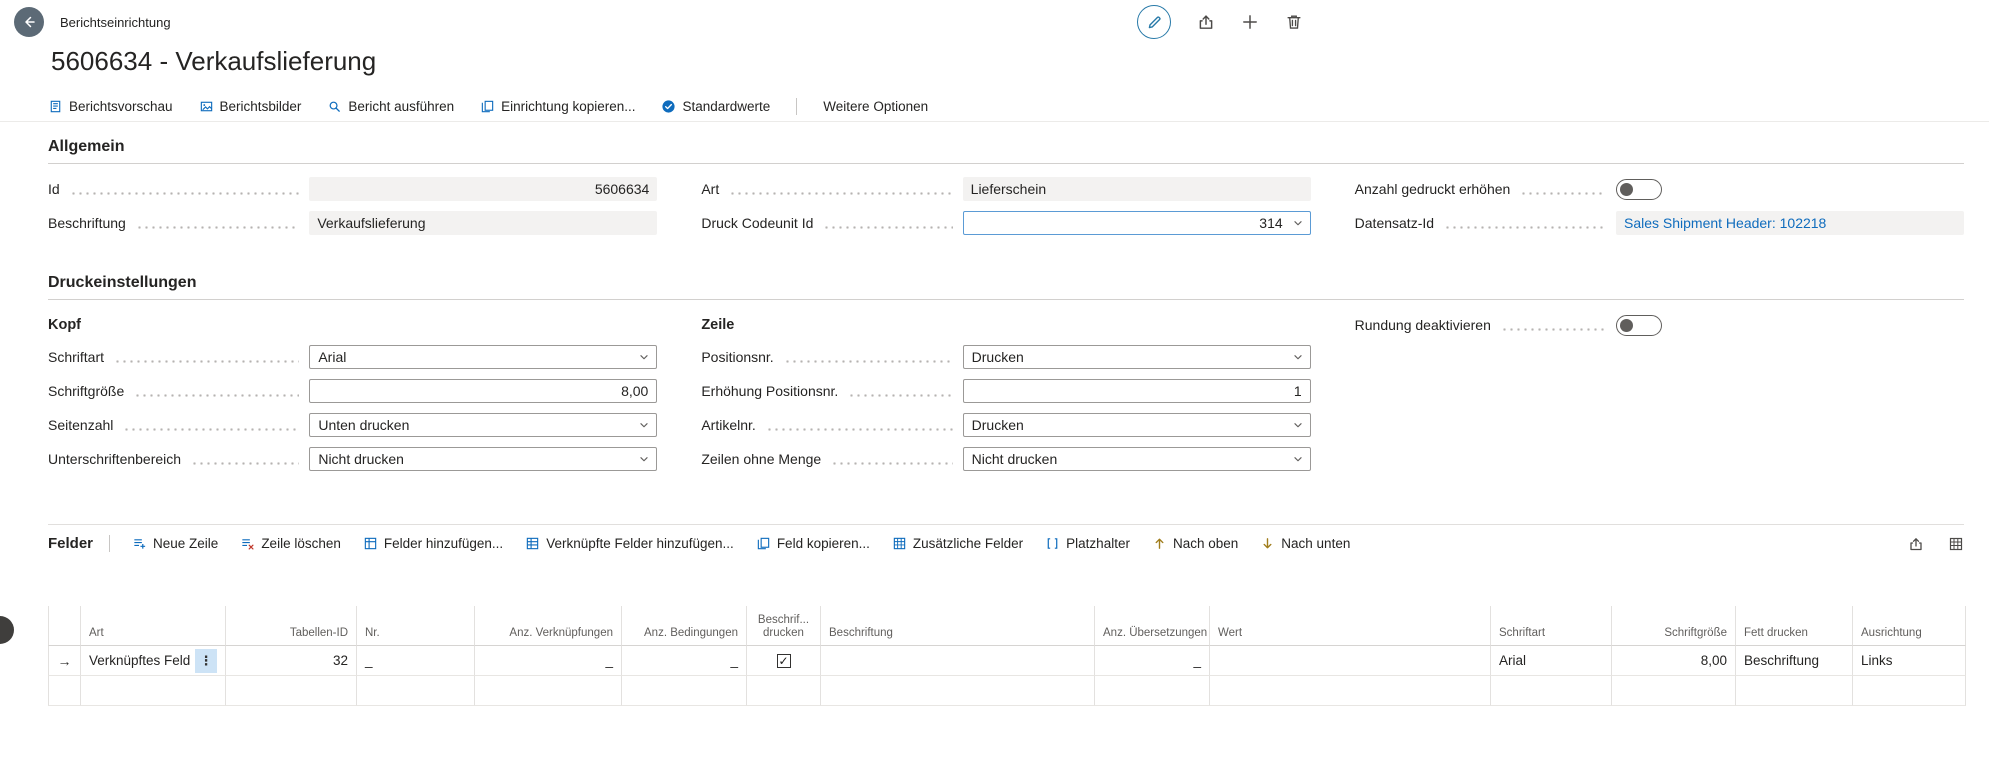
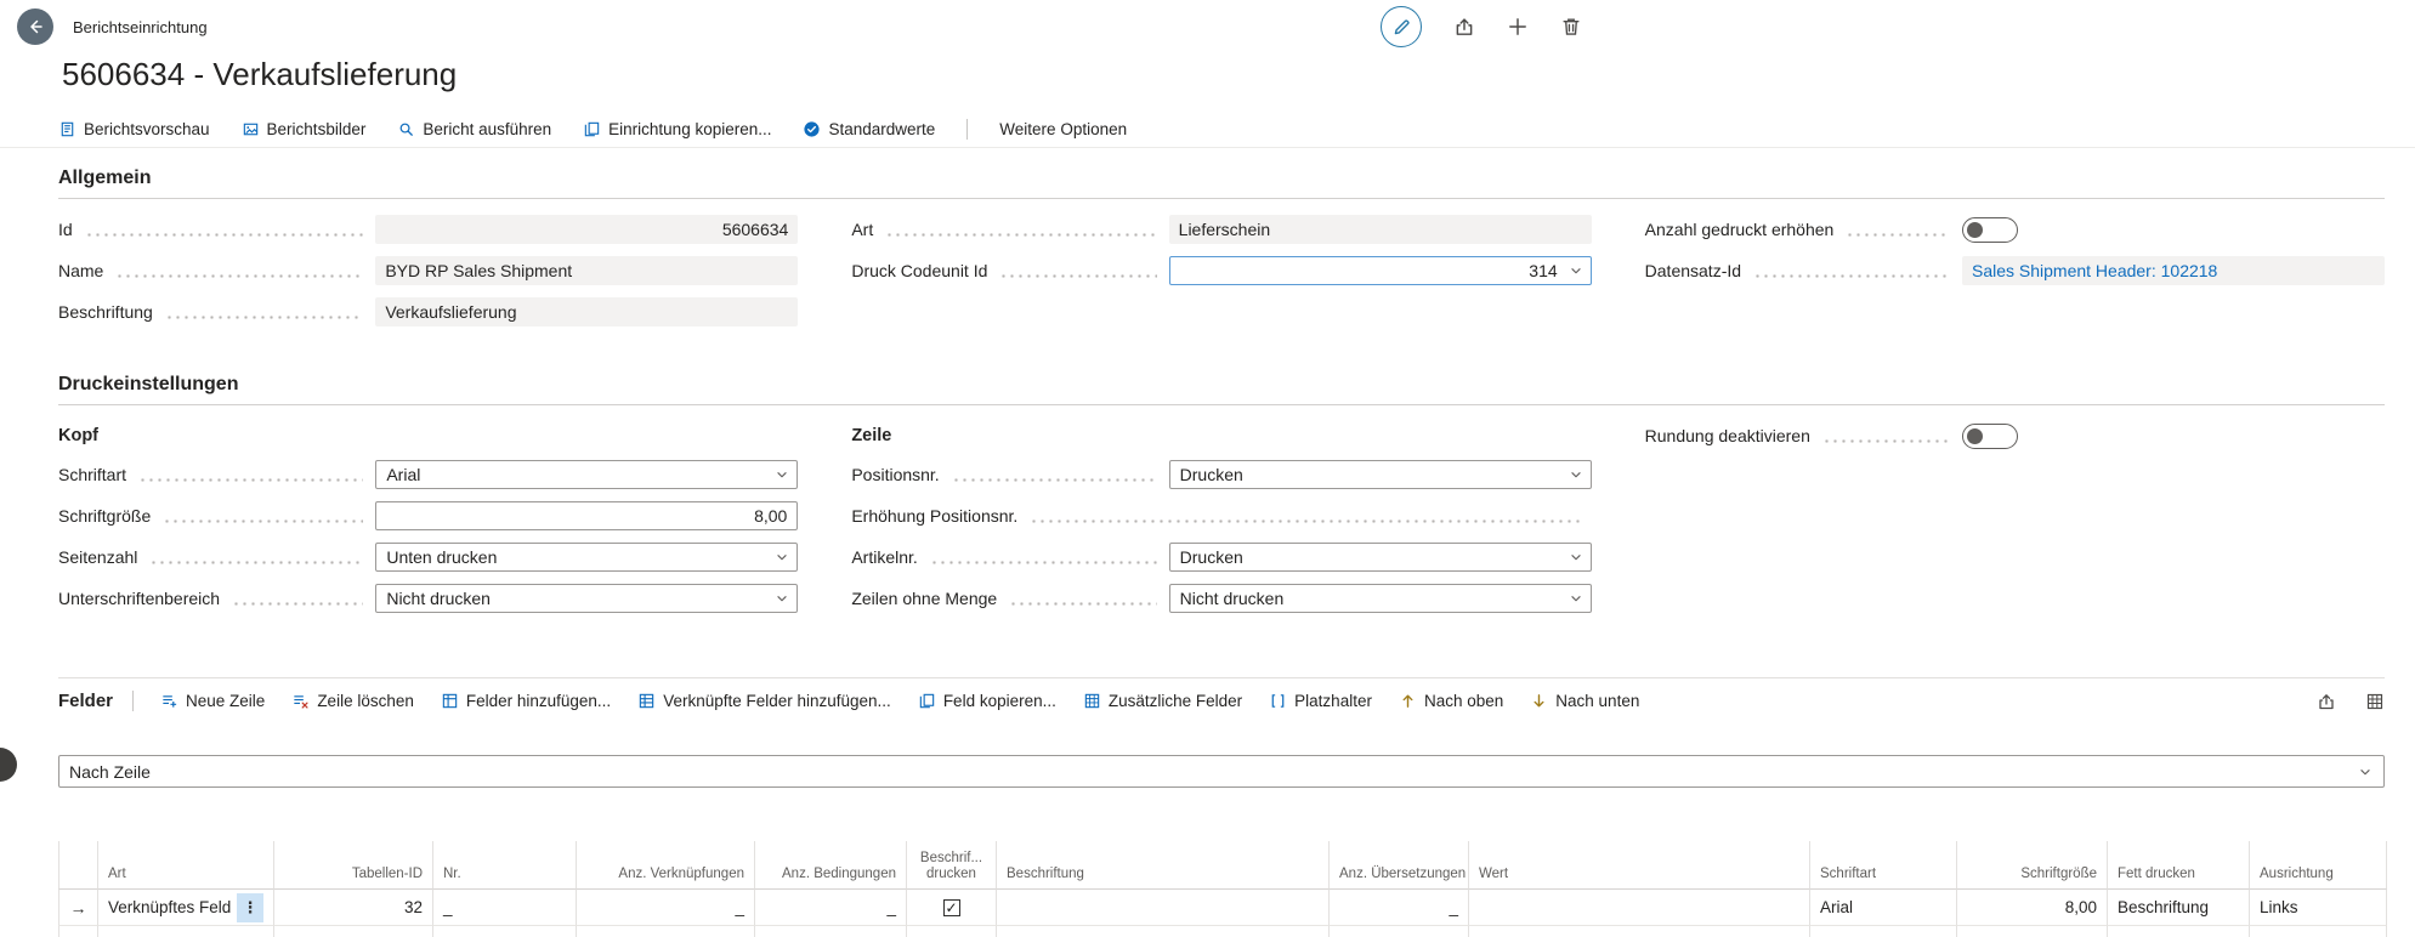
  Berichtseinrichtung
  5606634 - Verkaufslieferung
  Berichtsvorschau
  Berichtsbilder
  Bericht ausführen
  Einrichtung kopieren...
  Standardwerte
  Weitere Optionen
  Allgemein
  Id
  5606634
+ Name
+ BYD RP Sales Shipment
  Beschriftung
  Verkaufslieferung
  Art
  Lieferschein
  Druck Codeunit Id
  314
  Anzahl gedruckt erhöhen
  Datensatz-Id
  Sales Shipment Header: 102218
  Druckeinstellungen
  Kopf
  Schriftart
  Arial
  Schriftgröße
  8,00
  Seitenzahl
  Unten drucken
  Unterschriftenbereich
  Nicht drucken
  Zeile
  Positionsnr.
  Drucken
  Erhöhung Positionsnr.
- 1
  Artikelnr.
  Drucken
  Zeilen ohne Menge
  Nicht drucken
  Rundung deaktivieren
  Felder
  Neue Zeile
  Zeile löschen
  Felder hinzufügen...
  Verknüpfte Felder hinzufügen...
  Feld kopieren...
  Zusätzliche Felder
  Platzhalter
  Nach oben
  Nach unten
+ Nach Zeile
  	Art	Tabellen-ID	Nr.	Anz. Verknüpfungen	Anz. Bedingungen	Beschrif... drucken	Beschriftung	Anz. Übersetzungen	Wert	Schriftart	Schriftgröße	Fett drucken	Ausrichtung
  →	Verknüpftes Feld ⋮	32	_	_	_			_		Arial	8,00	Beschriftung	Links
